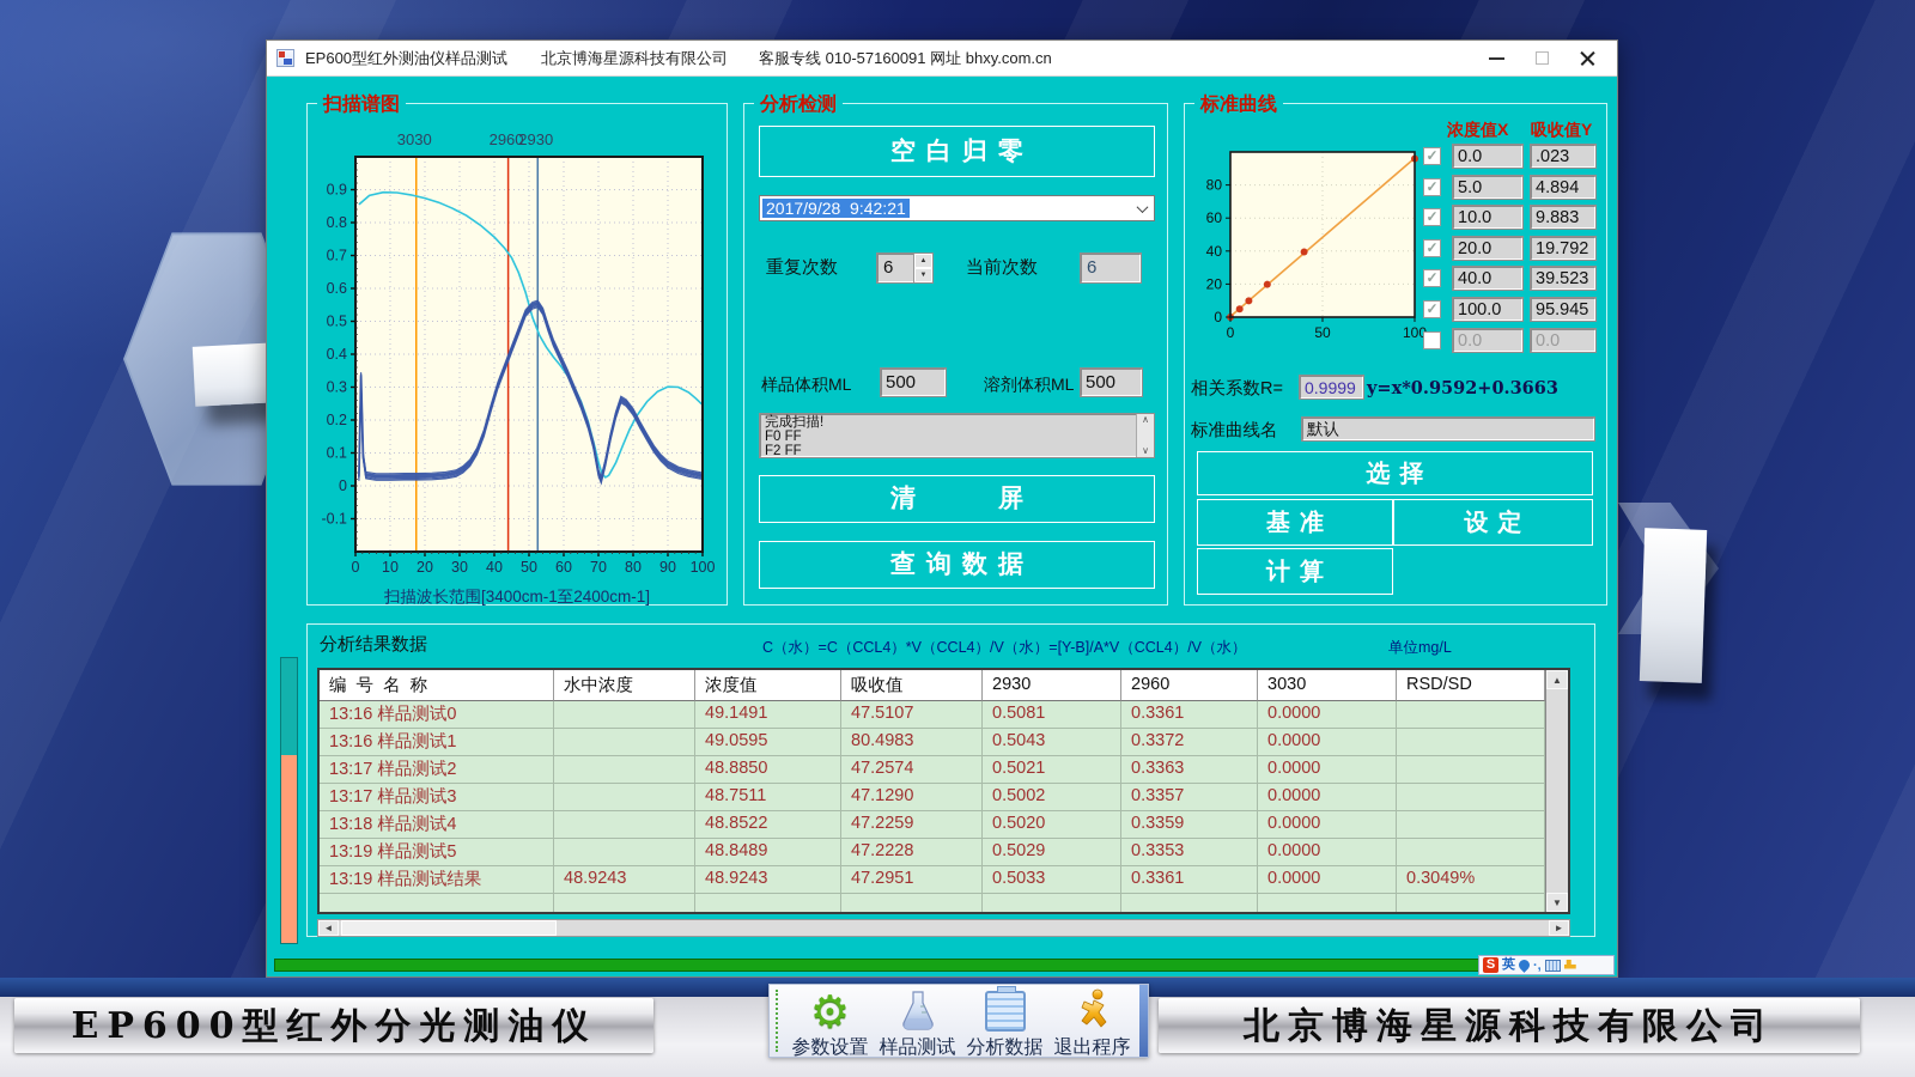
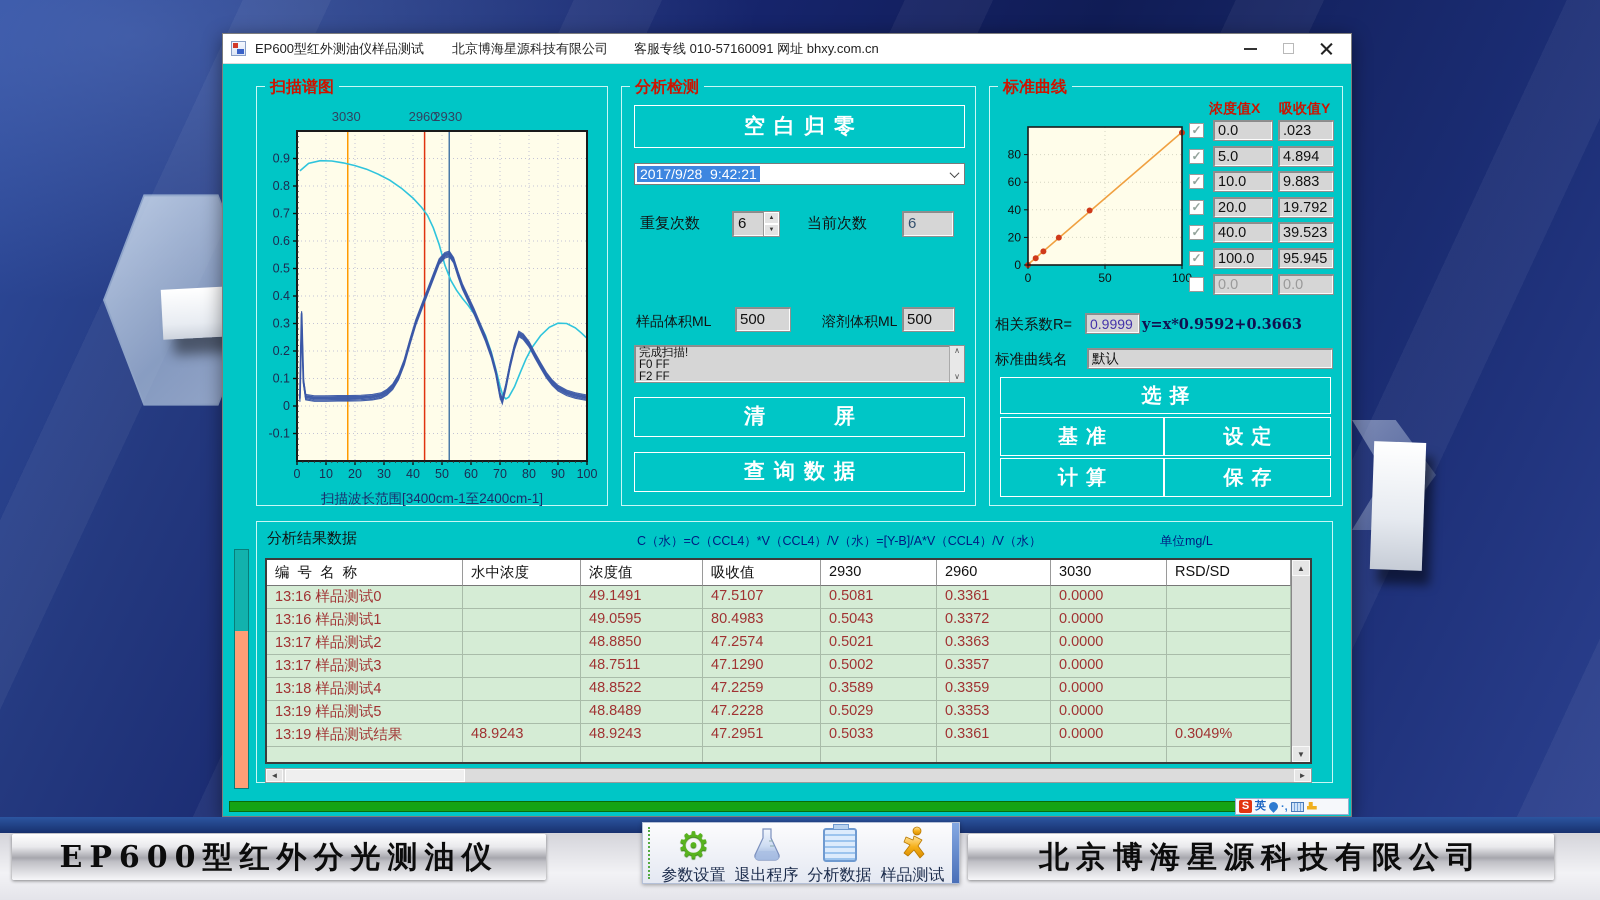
  EP600型红外测油仪样品测试
  北京博海星源科技有限公司
  客服专线 010-57160091 网址 bhxy.com.cn
  扫描谱图
  3030
  2960
  2930
  0
  10
  20
  30
  40
  50
  60
  70
  80
  90
  100
  -0.1
  0
  0.1
  0.2
  0.3
  0.4
  0.5
  0.6
  0.7
  0.8
  0.9
  扫描波长范围[3400cm-1至2400cm-1]
  分析检测
  空白归零
  2017/9/28 9:42:21
  重复次数
  6
  当前次数
  6
  样品体积ML
  500
  溶剂体积ML
  500
  完成扫描!
  F0 FF
  F2 FF
  ∧
  ∨
  清 屏
  查询数据
  标准曲线
  浓度值X
  吸收值Y
  0
  20
  40
  60
  80
  0
  50
  ✓
  0.0
  .023
  ✓
  5.0
  4.894
  ✓
  10.0
  9.883
  ✓
  20.0
  19.792
  ✓
  40.0
  39.523
  ✓
  100.0
  95.945
  0.0
  0.0
  相关系数R=
  0.9999
  y=x*0.9592+0.3663
  标准曲线名
  默认
  选择
  基准
  设定
  计算
+ 保存
  分析结果数据
  C（水）=C（CCL4）*V（CCL4）/V（水）=[Y-B]/A*V（CCL4）/V（水）
  单位mg/L
  编 号 名 称
  水中浓度
  浓度值
  吸收值
  2930
  2960
  3030
  RSD/SD
  13:16 样品测试0
  49.1491
  47.5107
  0.5081
  0.3361
  0.0000
  13:16 样品测试1
  49.0595
  80.4983
  0.5043
  0.3372
  0.0000
  13:17 样品测试2
  48.8850
  47.2574
  0.5021
  0.3363
  0.0000
  13:17 样品测试3
  48.7511
  47.1290
  0.5002
  0.3357
  0.0000
  13:18 样品测试4
  48.8522
  47.2259
- 0.5020
+ 0.3589
  0.3359
  0.0000
  13:19 样品测试5
  48.8489
  47.2228
  0.5029
  0.3353
  0.0000
  13:19 样品测试结果
  48.9243
  48.9243
  47.2951
  0.5033
  0.3361
  0.0000
  0.3049%
  ▲
  ▼
  ◄
  ►
  S
  英
  ·,
  EP600型红外分光测油仪
  北京博海星源科技有限公司
  ⚙
  参数设置
- 样品测试
+ 退出程序
  分析数据
- 退出程序
+ 样品测试
